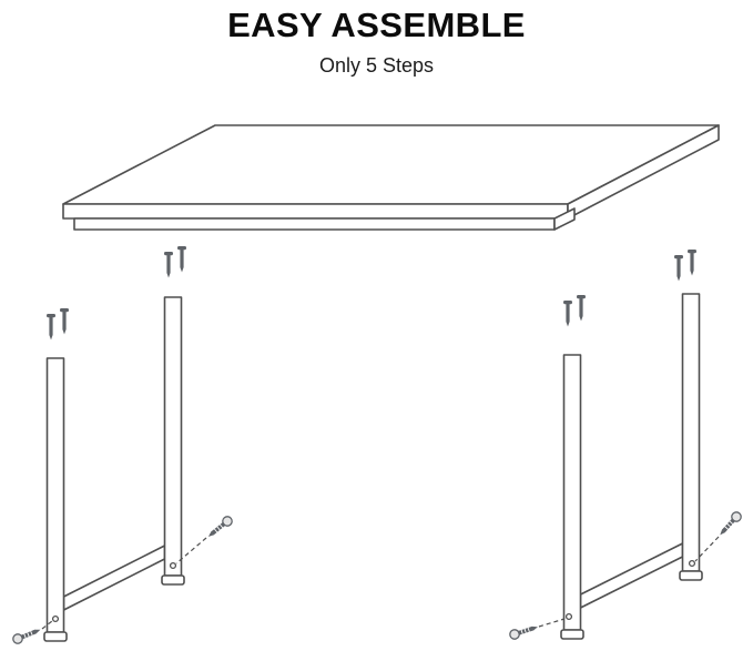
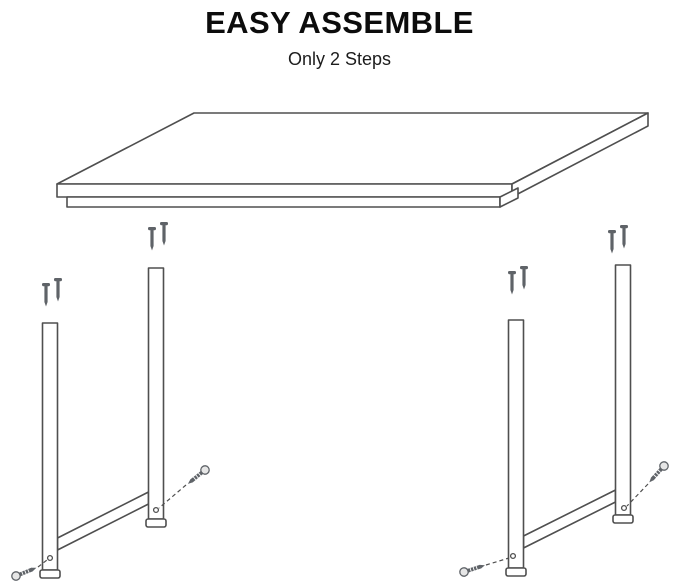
  EASY ASSEMBLE
- Only 5 Steps
+ Only 2 Steps
